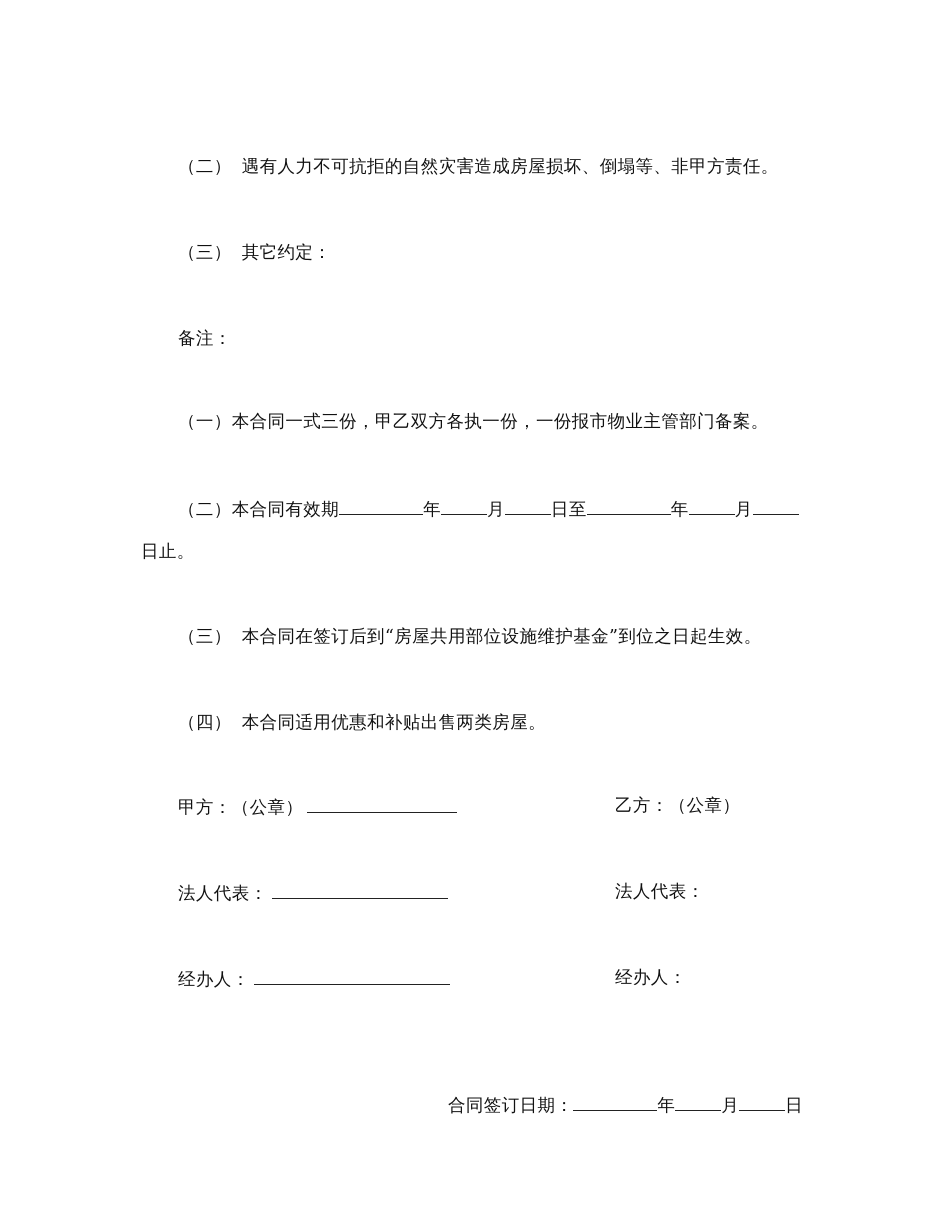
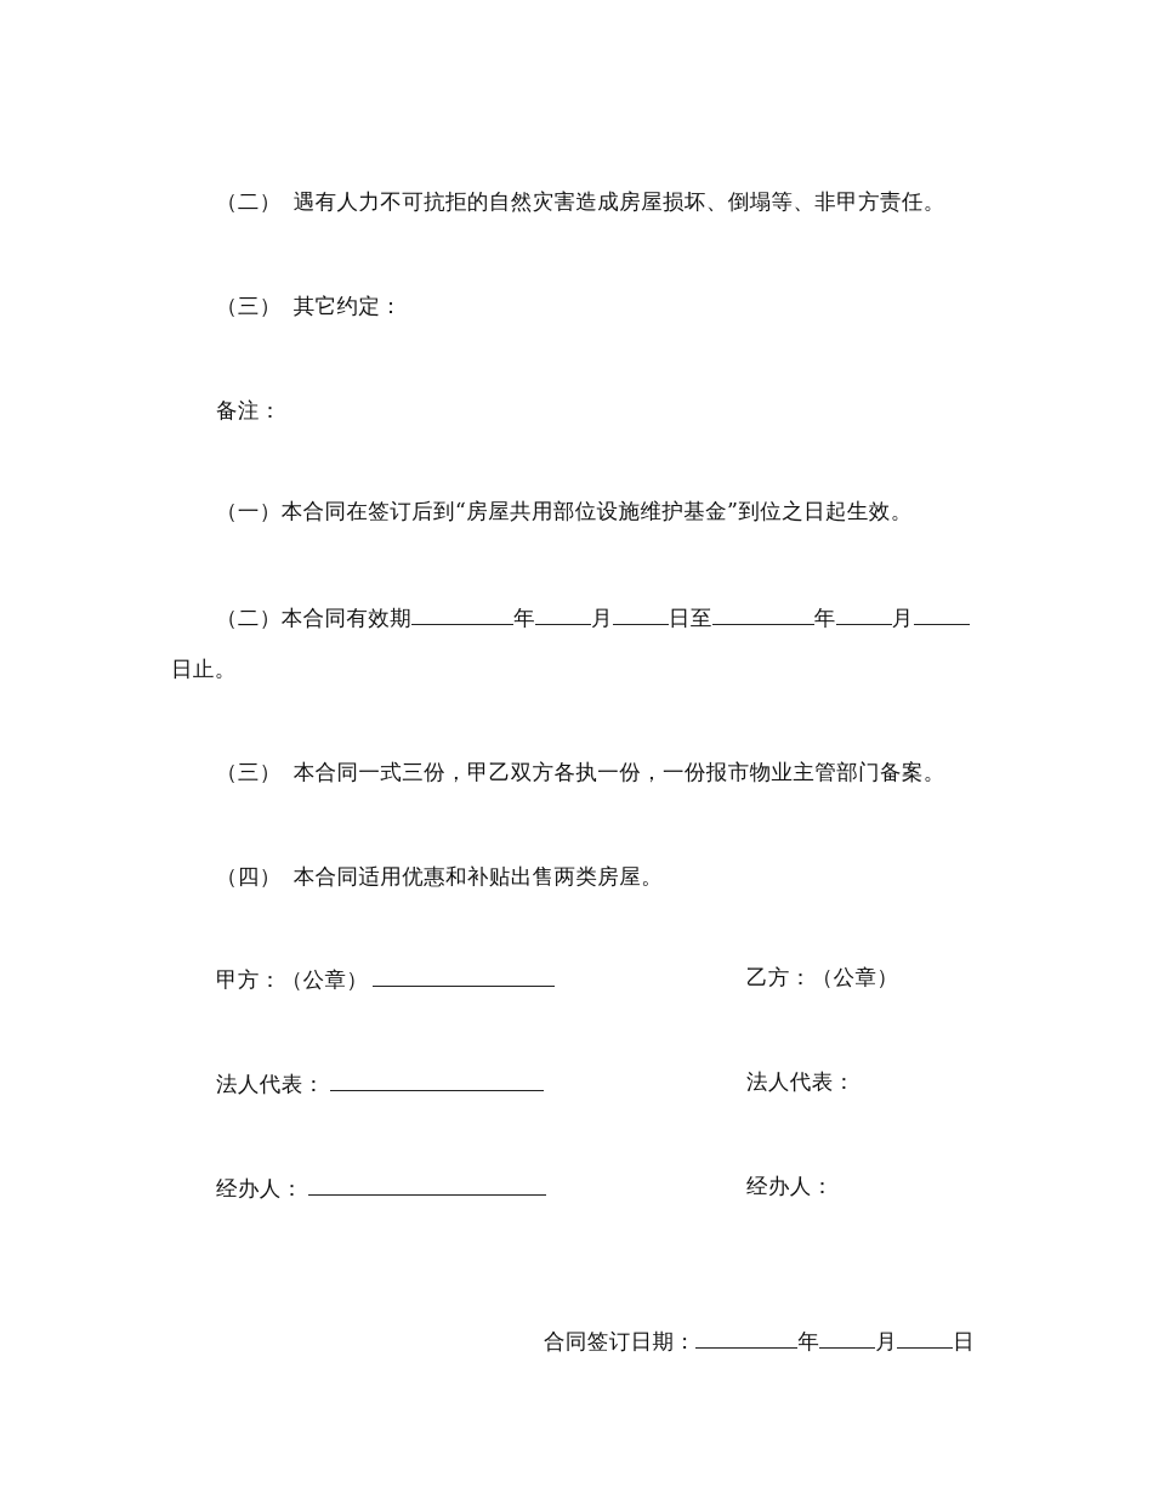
  （二） 遇有人力不可抗拒的自然灾害造成房屋损坏、倒塌等、非甲方责任。
  （三） 其它约定：
  备注：
- （一）本合同一式三份，甲乙双方各执一份，一份报市物业主管部门备案。
+ （一）本合同在签订后到“房屋共用部位设施维护基金”到位之日起生效。
  （二）本合同有效期 年 月 日至 年 月
  日止。
- （三） 本合同在签订后到“房屋共用部位设施维护基金”到位之日起生效。
+ （三） 本合同一式三份，甲乙双方各执一份，一份报市物业主管部门备案。
  （四） 本合同适用优惠和补贴出售两类房屋。
  甲方：（公章）
  法人代表：
  经办人：
  乙方：（公章）
  法人代表：
  经办人：
  合同签订日期： 年 月 日
